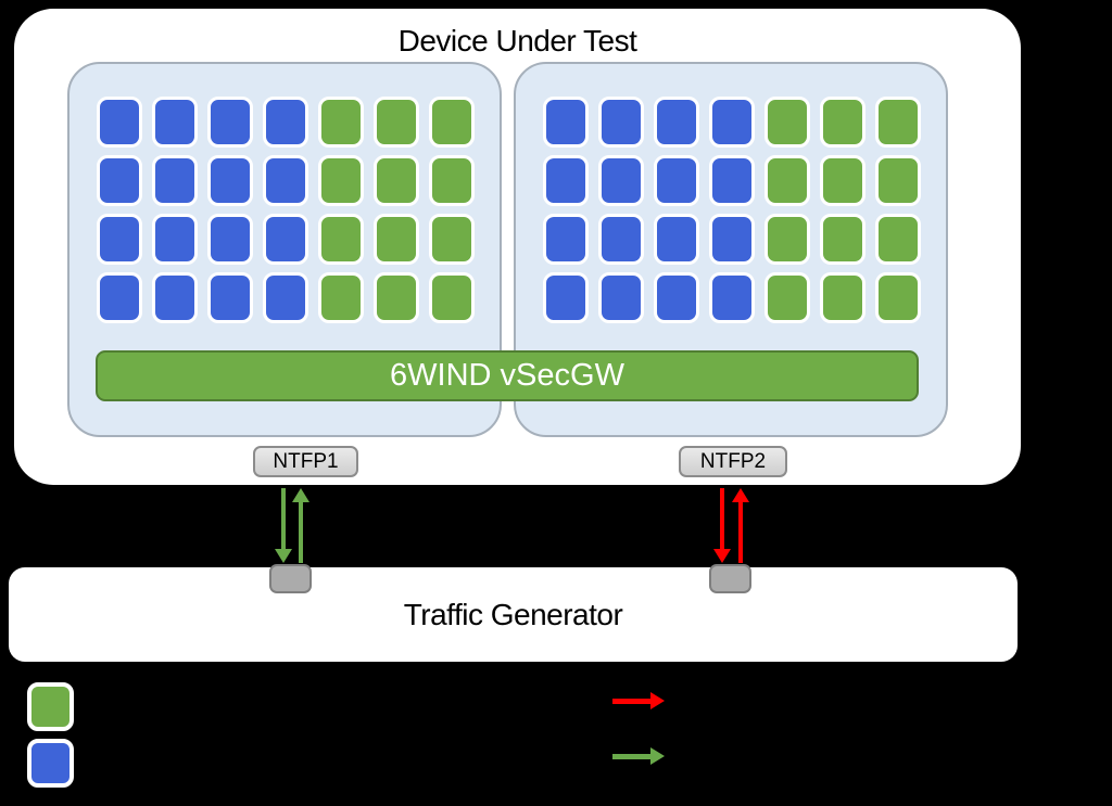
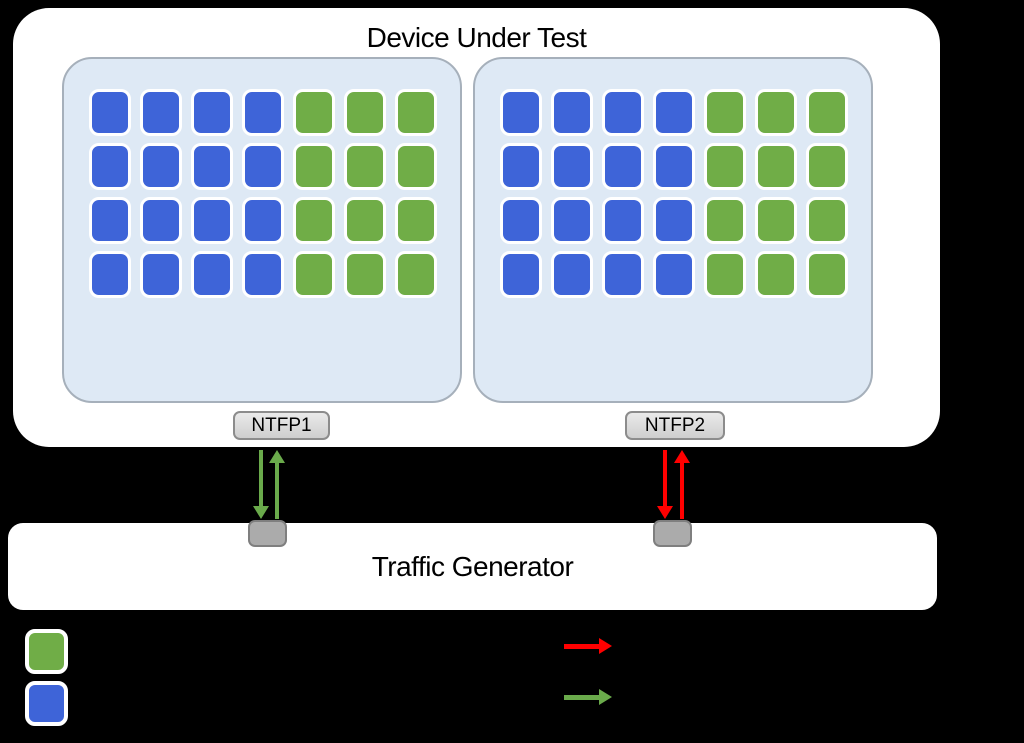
  Device Under Test
- 6WIND vSecGW
  NTFP1
  NTFP2
  Traffic Generator
